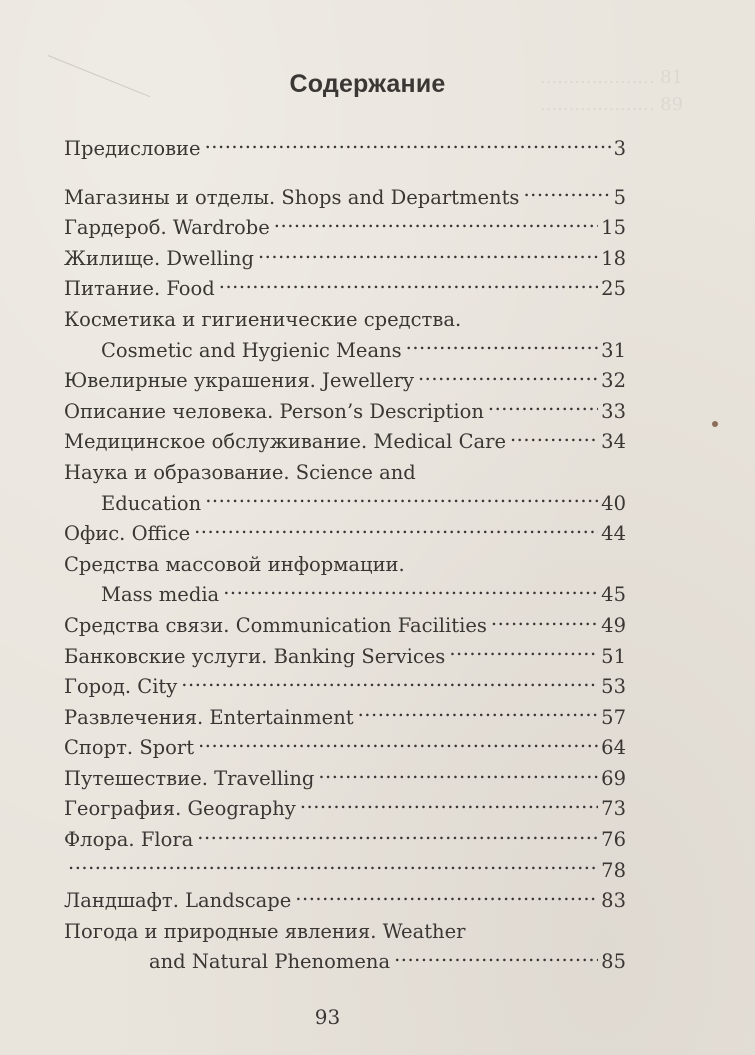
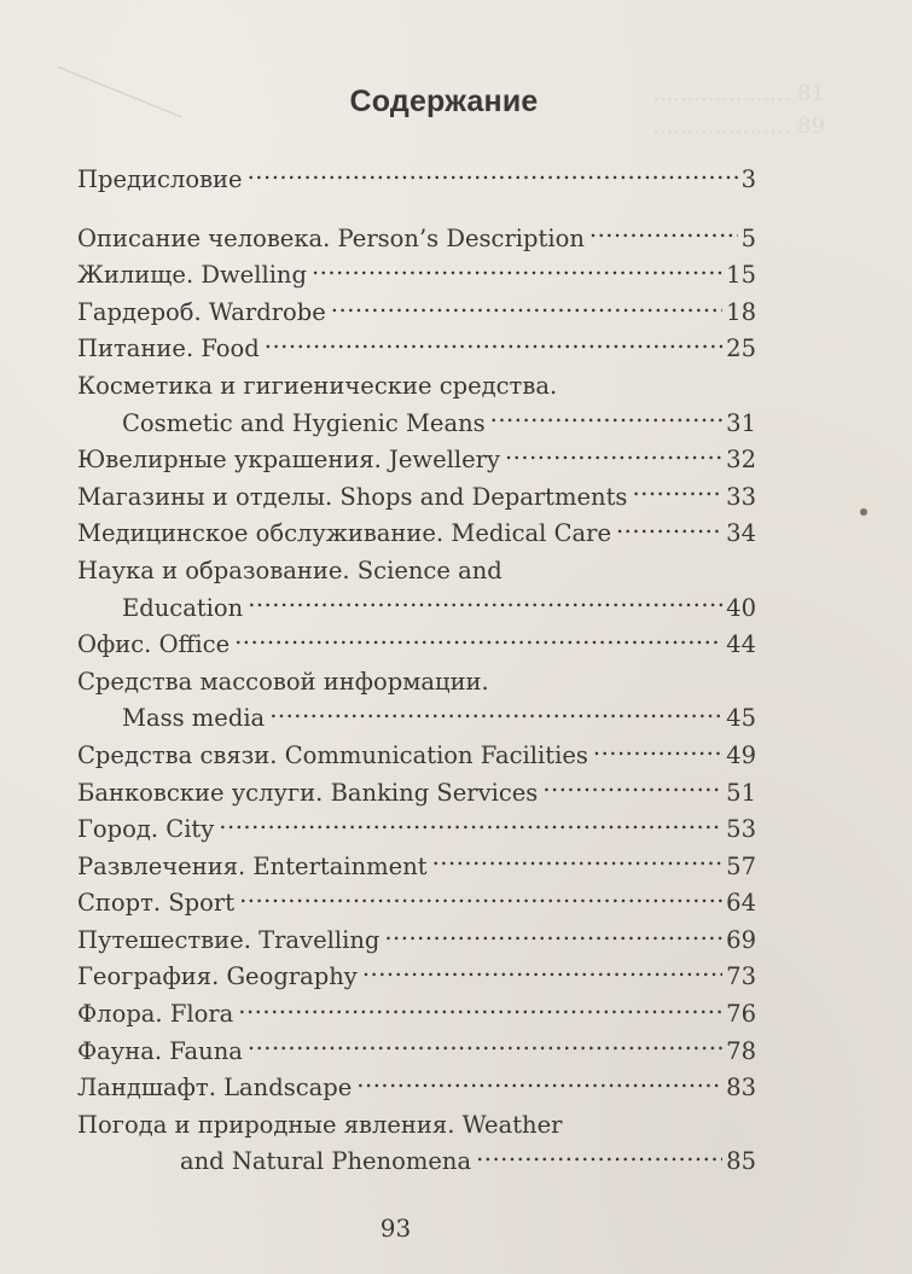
  Содержание
  Предисловие
  3
- Магазины и отделы. Shops and Departments
+ Описание человека. Person’s Description
  5
- Гардероб. Wardrobe
+ Жилище. Dwelling
  15
- Жилище. Dwelling
+ Гардероб. Wardrobe
  18
  Питание. Food
  25
  Косметика и гигиенические средства.
  Cosmetic and Hygienic Means
  31
  Ювелирные украшения. Jewellery
  32
- Описание человека. Person’s Description
+ Магазины и отделы. Shops and Departments
  33
  Медицинское обслуживание. Medical Care
  34
  Наука и образование. Science and
  Education
  40
  Офис. Office
  44
  Средства массовой информации.
  Mass media
  45
  Средства связи. Communication Facilities
  49
  Банковские услуги. Banking Services
  51
  Город. City
  53
  Развлечения. Entertainment
  57
  Спорт. Sport
  64
  Путешествие. Travelling
  69
  География. Geography
  73
  Флора. Flora
  76
+ Фауна. Fauna
  78
  Ландшафт. Landscape
  83
  Погода и природные явления. Weather
  and Natural Phenomena
  85
  93
